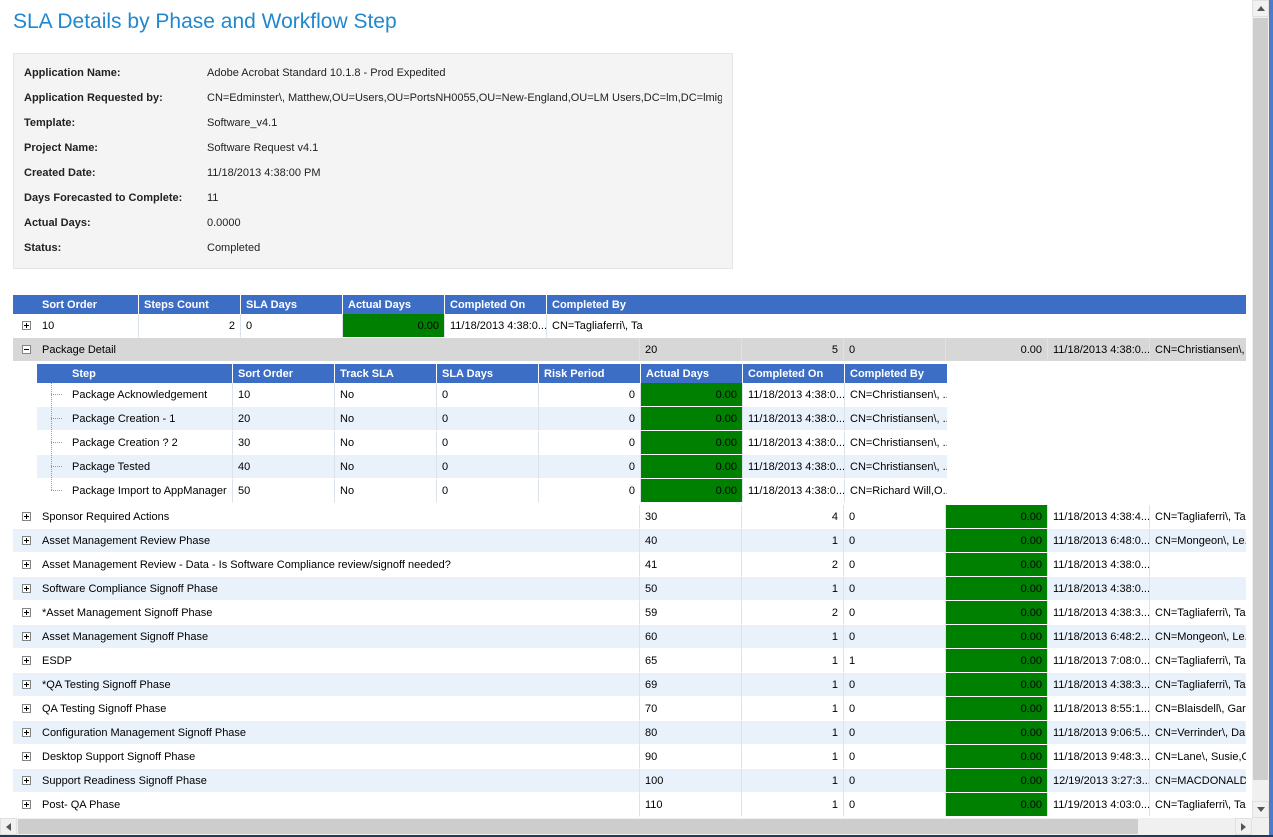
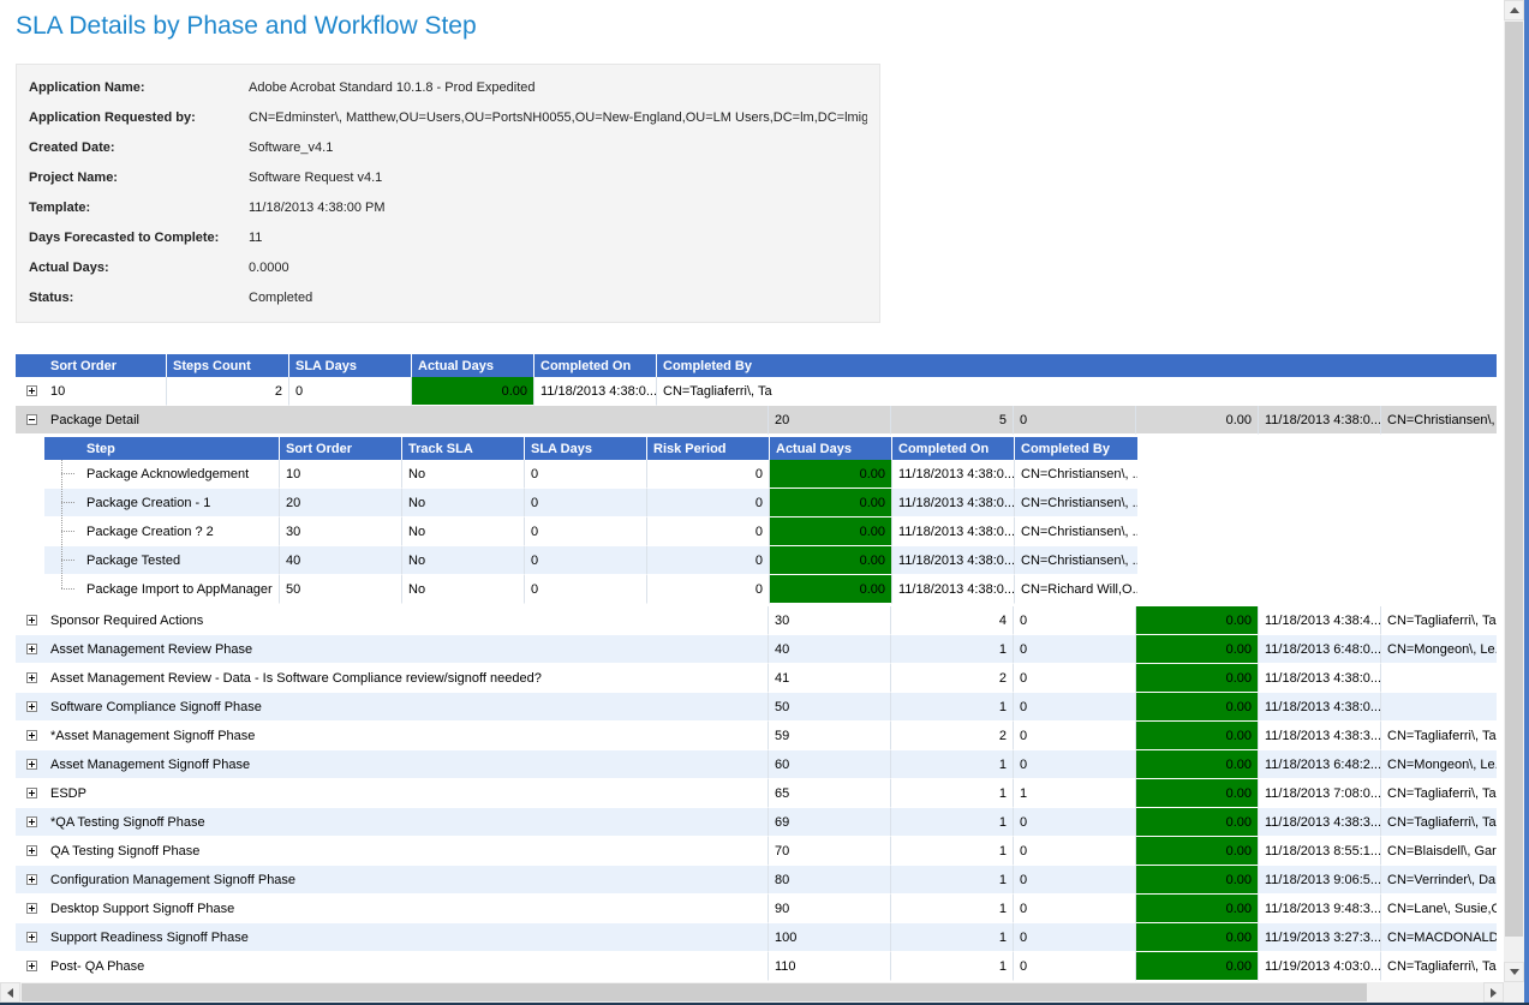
  SLA Details by Phase and Workflow Step
  Application Name:
  Adobe Acrobat Standard 10.1.8 - Prod Expedited
  Application Requested by:
  CN=Edminster\, Matthew,OU=Users,OU=PortsNH0055,OU=New-England,OU=LM Users,DC=lm,DC=lmig
- Template:
+ Created Date:
  Software_v4.1
  Project Name:
  Software Request v4.1
- Created Date:
+ Template:
  11/18/2013 4:38:00 PM
  Days Forecasted to Complete:
  11
  Actual Days:
  0.0000
  Status:
  Completed
  Sort Order
  Steps Count
  SLA Days
  Actual Days
  Completed On
  Completed By
  10
  2
  0
  0.00
  11/18/2013 4:38:0...
  CN=Tagliaferri\, Ta
  Package Detail
  20
  5
  0
  0.00
  11/18/2013 4:38:0...
  CN=Christiansen\,
  Step
  Sort Order
  Track SLA
  SLA Days
  Risk Period
  Actual Days
  Completed On
  Completed By
  Package Acknowledgement
  10
  No
  0
  0
  0.00
  11/18/2013 4:38:0...
  CN=Christiansen\, .
  Package Creation - 1
  20
  No
  0
  0
  0.00
  11/18/2013 4:38:0...
  CN=Christiansen\, .
  Package Creation ? 2
  30
  No
  0
  0
  0.00
  11/18/2013 4:38:0...
  CN=Christiansen\, .
  Package Tested
  40
  No
  0
  0
  0.00
  11/18/2013 4:38:0...
  CN=Christiansen\, .
  Package Import to AppManager
  50
  No
  0
  0
  0.00
  11/18/2013 4:38:0...
  CN=Richard Will,O.
  Sponsor Required Actions
  30
  4
  0
  0.00
  11/18/2013 4:38:4...
  CN=Tagliaferri\, Ta
  Asset Management Review Phase
  40
  1
  0
  0.00
  11/18/2013 6:48:0...
  CN=Mongeon\, Le
  Asset Management Review - Data - Is Software Compliance review/signoff needed?
  41
  2
  0
  0.00
  11/18/2013 4:38:0...
  Software Compliance Signoff Phase
  50
  1
  0
  0.00
  11/18/2013 4:38:0...
  *Asset Management Signoff Phase
  59
  2
  0
  0.00
  11/18/2013 4:38:3...
  CN=Tagliaferri\, Ta
  Asset Management Signoff Phase
  60
  1
  0
  0.00
  11/18/2013 6:48:2...
  CN=Mongeon\, Le
  ESDP
  65
  1
  1
  0.00
  11/18/2013 7:08:0...
  CN=Tagliaferri\, Ta
  *QA Testing Signoff Phase
  69
  1
  0
  0.00
  11/18/2013 4:38:3...
  CN=Tagliaferri\, Ta
  QA Testing Signoff Phase
  70
  1
  0
  0.00
  11/18/2013 8:55:1...
  CN=Blaisdell\, Gar
  Configuration Management Signoff Phase
  80
  1
  0
  0.00
  11/18/2013 9:06:5...
  CN=Verrinder\, Da
  Desktop Support Signoff Phase
  90
  1
  0
  0.00
  11/18/2013 9:48:3...
  CN=Lane\, Susie,O
  Support Readiness Signoff Phase
  100
  1
  0
  0.00
- 12/19/2013 3:27:3...
+ 11/19/2013 3:27:3...
  CN=MACDONALD
  Post- QA Phase
  110
  1
  0
  0.00
  11/19/2013 4:03:0...
  CN=Tagliaferri\, Ta
